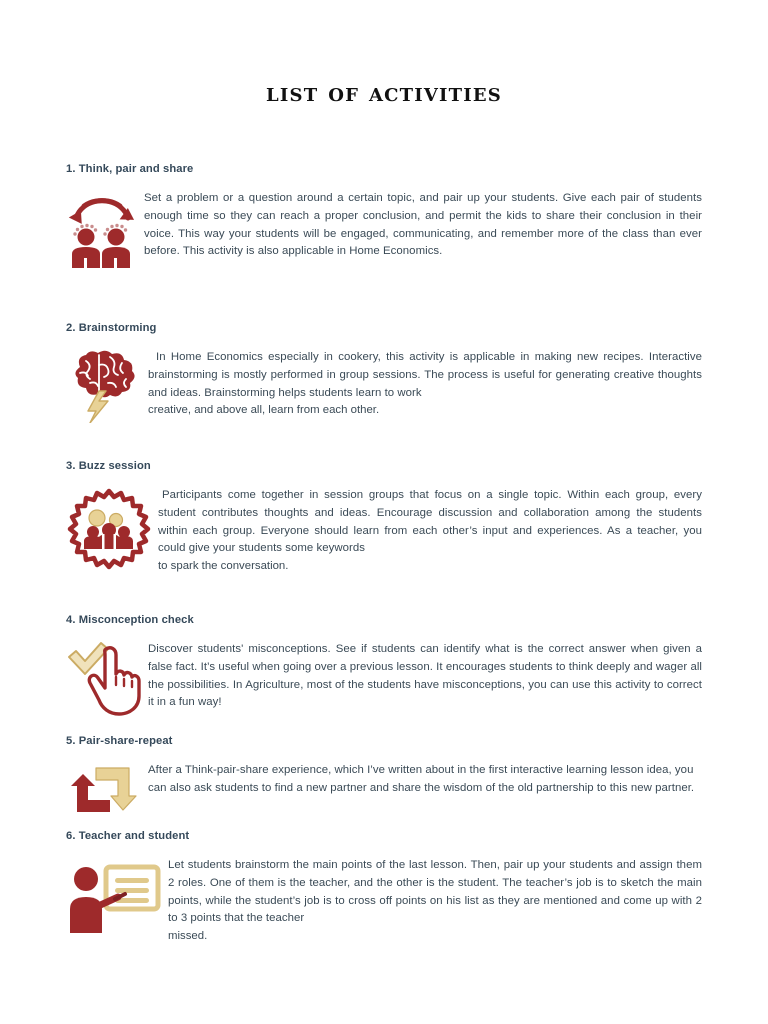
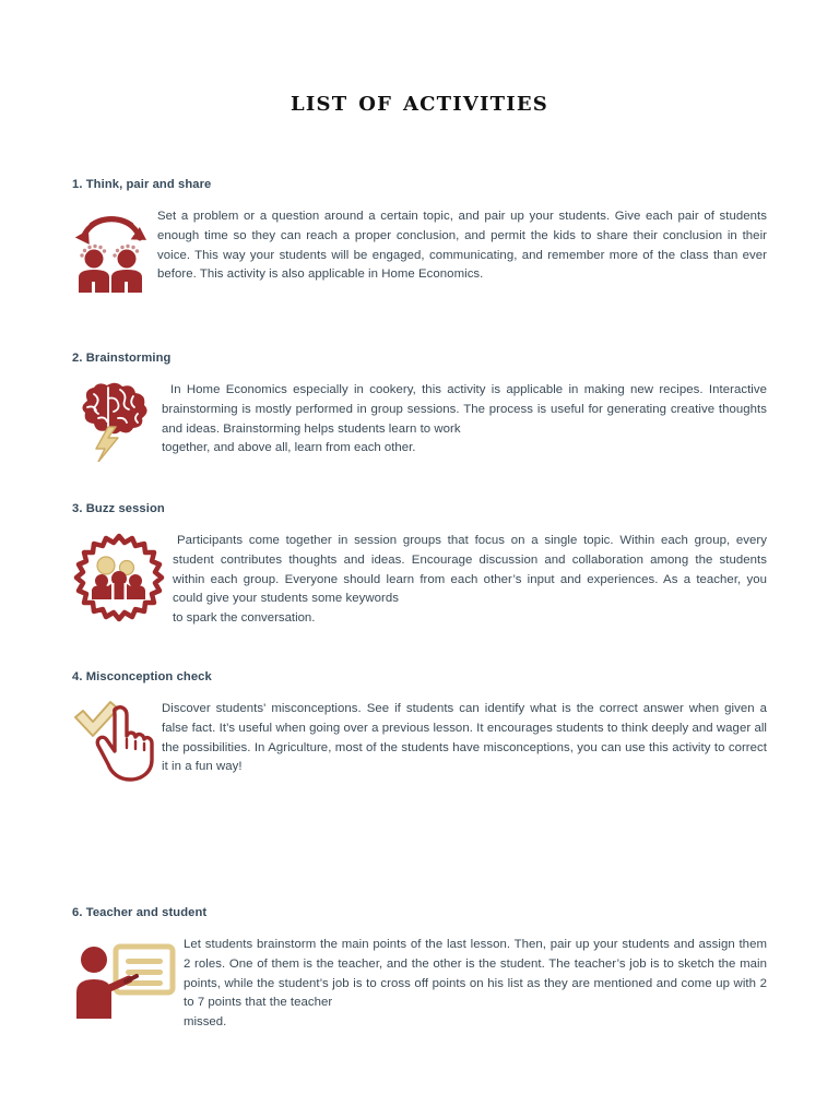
  list of activities
  1. Think, pair and share
  Set a problem or a question around a certain topic, and pair up your students. Give each pair of students enough time so they can reach a proper conclusion, and permit the kids to share their conclusion in their voice. This way your students will be engaged, communicating, and remember more of the class than ever before. This activity is also applicable in Home Economics.
  2. Brainstorming
  In Home Economics especially in cookery, this activity is applicable in making new recipes. Interactive brainstorming is mostly performed in group sessions. The process is useful for generating creative thoughts and ideas. Brainstorming helps students learn to work
- creative, and above all, learn from each other.
+ together, and above all, learn from each other.
  3. Buzz session
  Participants come together in session groups that focus on a single topic. Within each group, every student contributes thoughts and ideas. Encourage discussion and collaboration among the students within each group. Everyone should learn from each other’s input and experiences. As a teacher, you could give your students some keywords
  to spark the conversation.
  4. Misconception check
  Discover students' misconceptions. See if students can identify what is the correct answer when given a false fact. It’s useful when going over a previous lesson. It encourages students to think deeply and wager all the possibilities. In Agriculture, most of the students have misconceptions, you can use this activity to correct it in a fun way!
- 5. Pair-share-repeat
- After a Think-pair-share experience, which I’ve written about in the first interactive learning lesson idea, you can also ask students to find a new partner and share the wisdom of the old partnership to this new partner.
  6. Teacher and student
- Let students brainstorm the main points of the last lesson. Then, pair up your students and assign them 2 roles. One of them is the teacher, and the other is the student. The teacher’s job is to sketch the main points, while the student’s job is to cross off points on his list as they are mentioned and come up with 2 to 3 points that the teacher
+ Let students brainstorm the main points of the last lesson. Then, pair up your students and assign them 2 roles. One of them is the teacher, and the other is the student. The teacher’s job is to sketch the main points, while the student’s job is to cross off points on his list as they are mentioned and come up with 2 to 7 points that the teacher
  missed.
